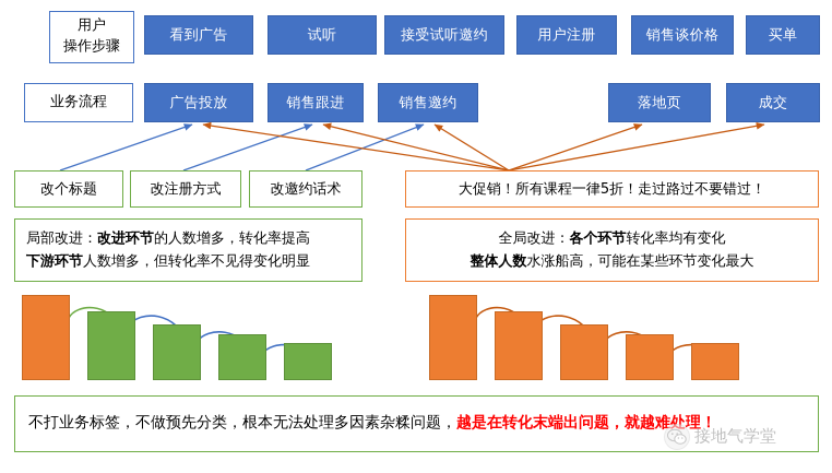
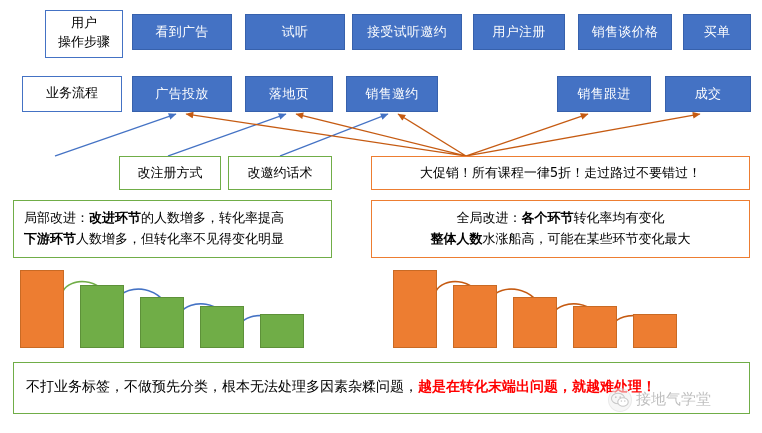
  用户
  操作步骤
  看到广告
  试听
  接受试听邀约
  用户注册
  销售谈价格
  买单
  业务流程
  广告投放
- 销售跟进
+ 落地页
  销售邀约
- 落地页
+ 销售跟进
  成交
- 改个标题
  改注册方式
  改邀约话术
  大促销！所有课程一律5折！走过路过不要错过！
  局部改进：改进环节的人数增多，转化率提高
  下游环节人数增多，但转化率不见得变化明显
  全局改进：各个环节转化率均有变化
  整体人数水涨船高，可能在某些环节变化最大
  不打业务标签，不做预先分类，根本无法处理多因素杂糅问题，
  越是在转化末端出问题，就越难处理！
  接地气学堂
